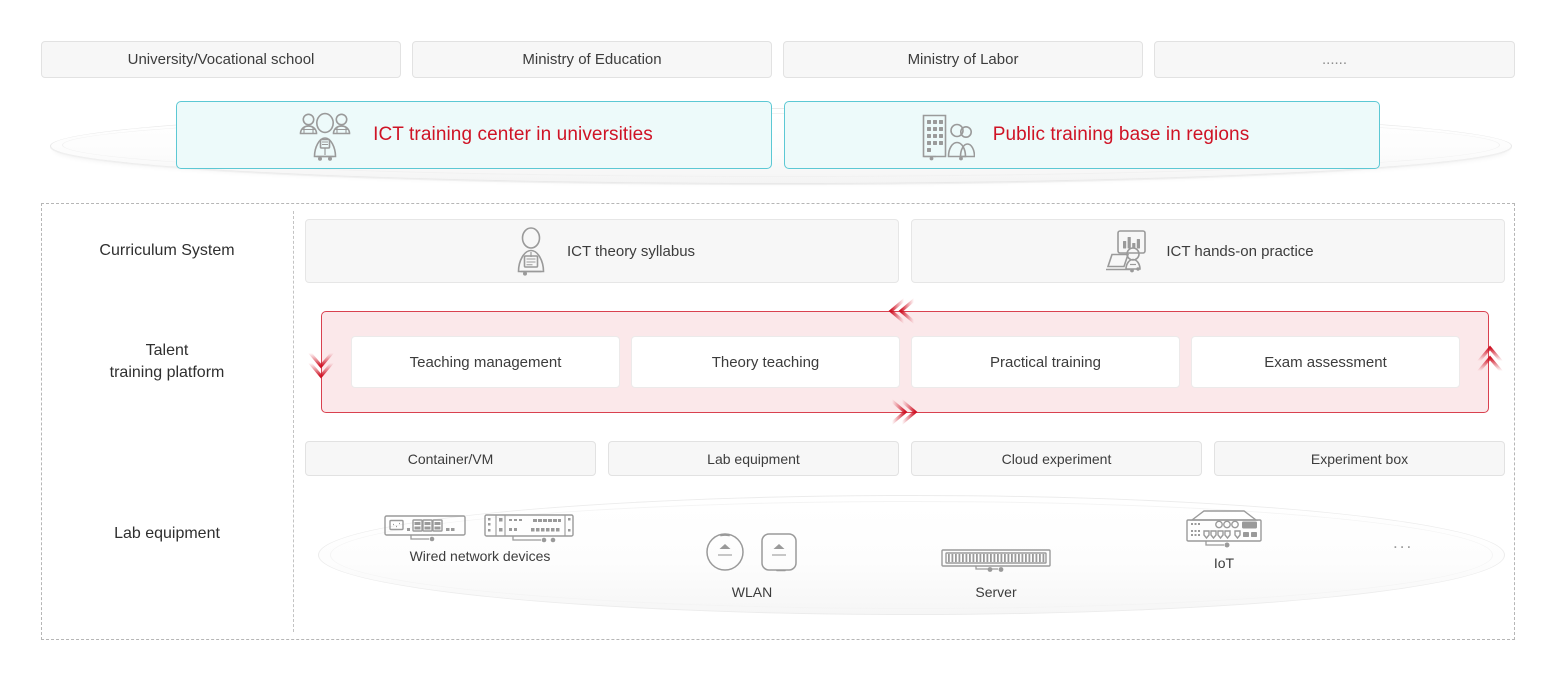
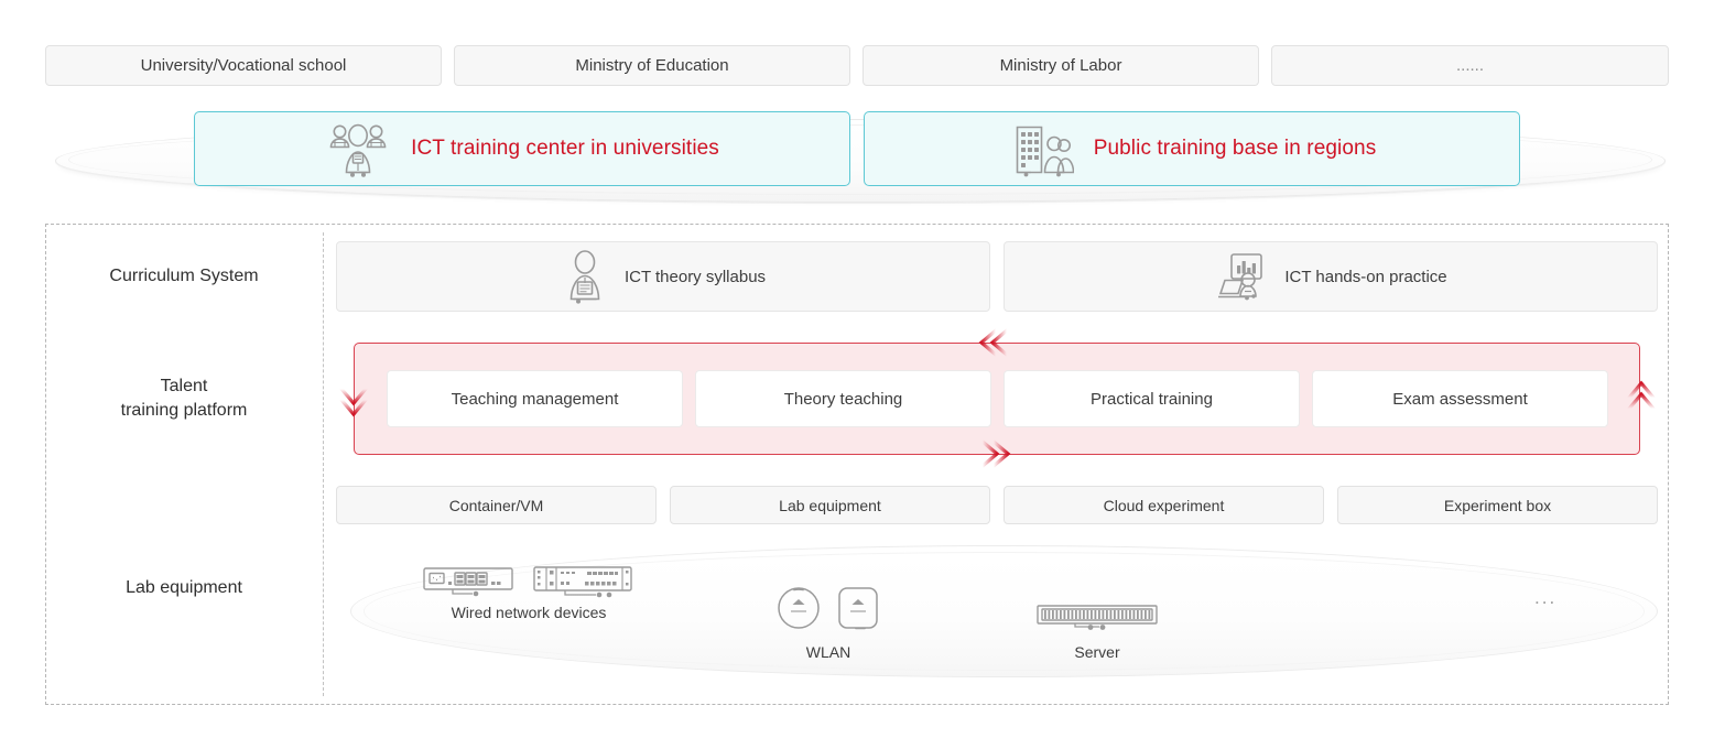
  University/Vocational school
  Ministry of Education
  Ministry of Labor
  ......
  ICT training center in universities
  Public training base in regions
  Curriculum System
  Talent
  training platform
  Lab equipment
  ICT theory syllabus
  ICT hands-on practice
  Teaching management
  Theory teaching
  Practical training
  Exam assessment
  Container/VM
  Lab equipment
  Cloud experiment
  Experiment box
  Wired network devices
  WLAN
  Server
- IoT
  ...
